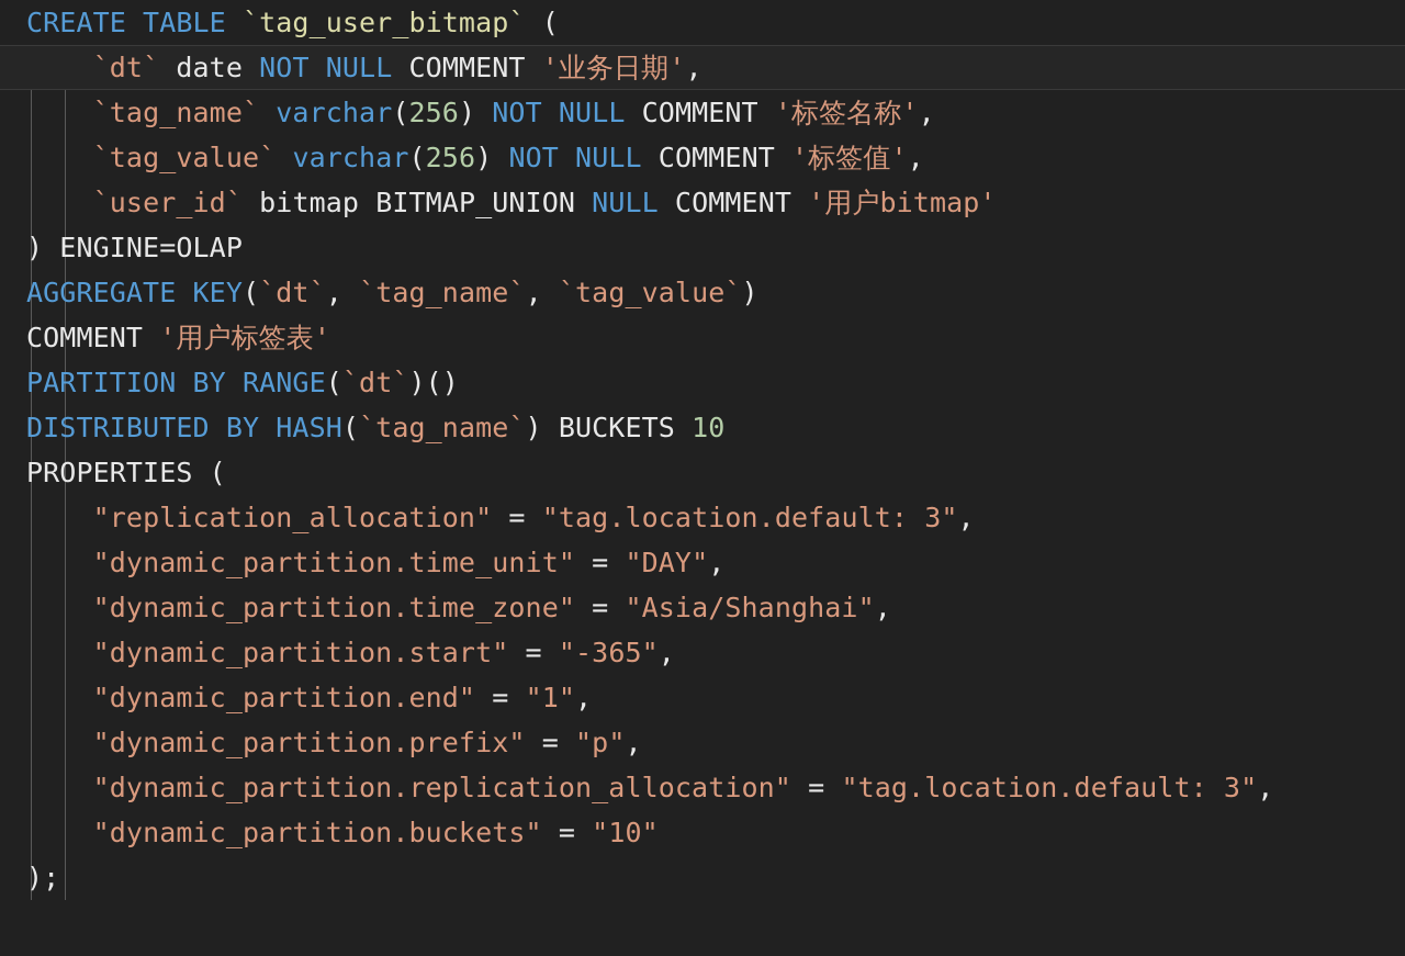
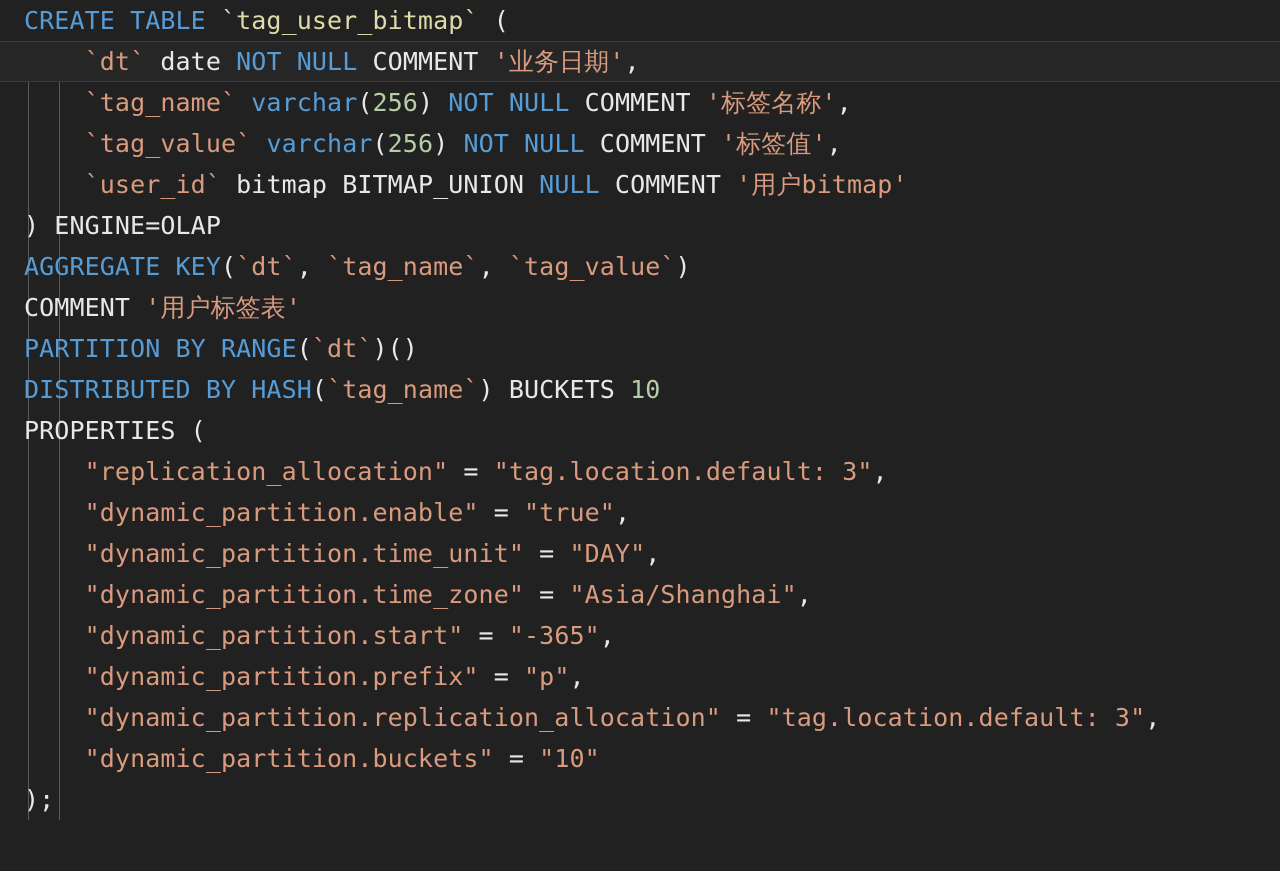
  CREATE TABLE `tag_user_bitmap` (
  `dt` date NOT NULL COMMENT '业务日期',
  `tag_name` varchar(256) NOT NULL COMMENT '标签名称',
  `tag_value` varchar(256) NOT NULL COMMENT '标签值',
  `user_id` bitmap BITMAP_UNION NULL COMMENT '用户bitmap'
  ) ENGINE=OLAP
  AGGREGATE KEY(`dt`, `tag_name`, `tag_value`)
  COMMENT '用户标签表'
  PARTITION BY RANGE(`dt`)()
  DISTRIBUTED BY HASH(`tag_name`) BUCKETS 10
  PROPERTIES (
  "replication_allocation" = "tag.location.default: 3",
+ "dynamic_partition.enable" = "true",
  "dynamic_partition.time_unit" = "DAY",
  "dynamic_partition.time_zone" = "Asia/Shanghai",
  "dynamic_partition.start" = "-365",
- "dynamic_partition.end" = "1",
  "dynamic_partition.prefix" = "p",
  "dynamic_partition.replication_allocation" = "tag.location.default: 3",
  "dynamic_partition.buckets" = "10"
  );
